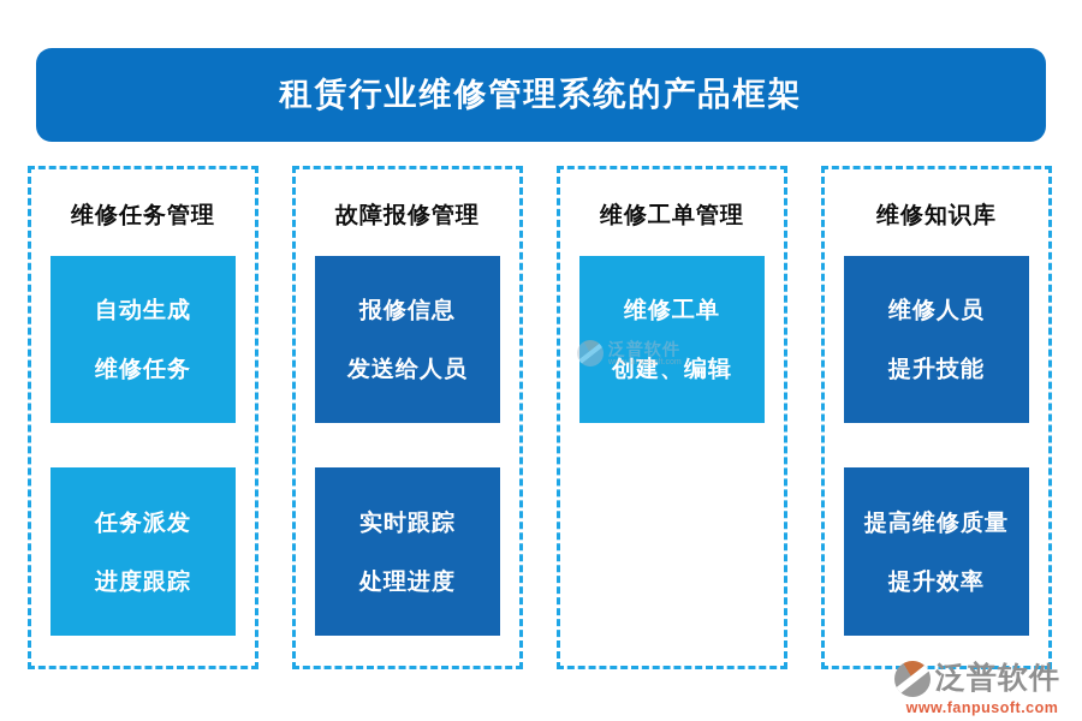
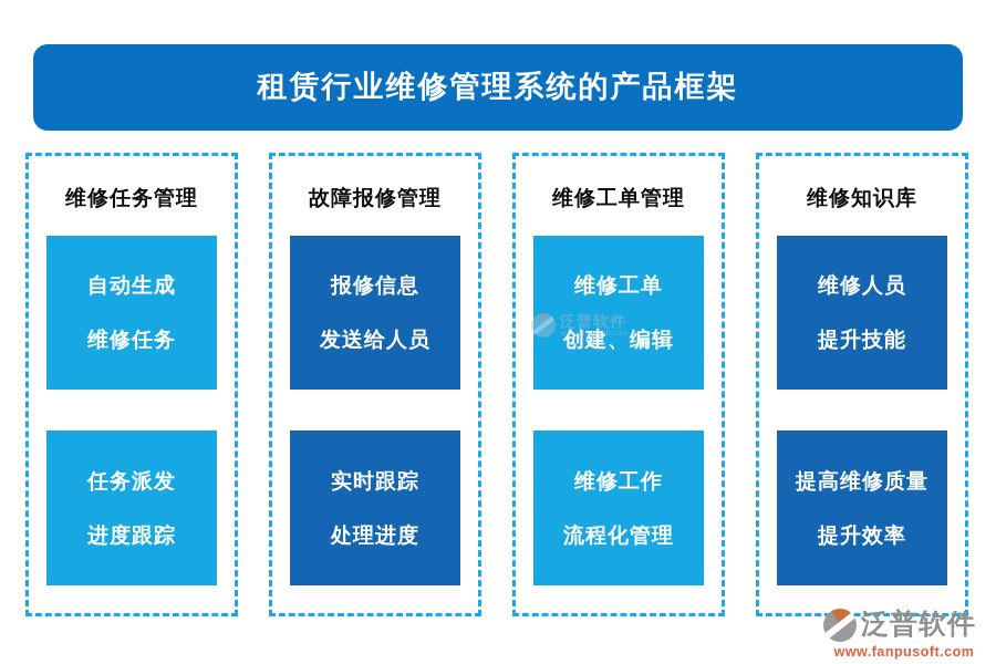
  租赁行业维修管理系统的产品框架
  维修任务管理
  自动生成
  维修任务
  任务派发
  进度跟踪
  故障报修管理
  报修信息
  发送给人员
  实时跟踪
  处理进度
  维修工单管理
  维修工单
  创建、编辑
+ 维修工作
+ 流程化管理
  维修知识库
  维修人员
  提升技能
  提高维修质量
  提升效率
  泛普软件
  泛普软件
  www.fanpusoft.com
